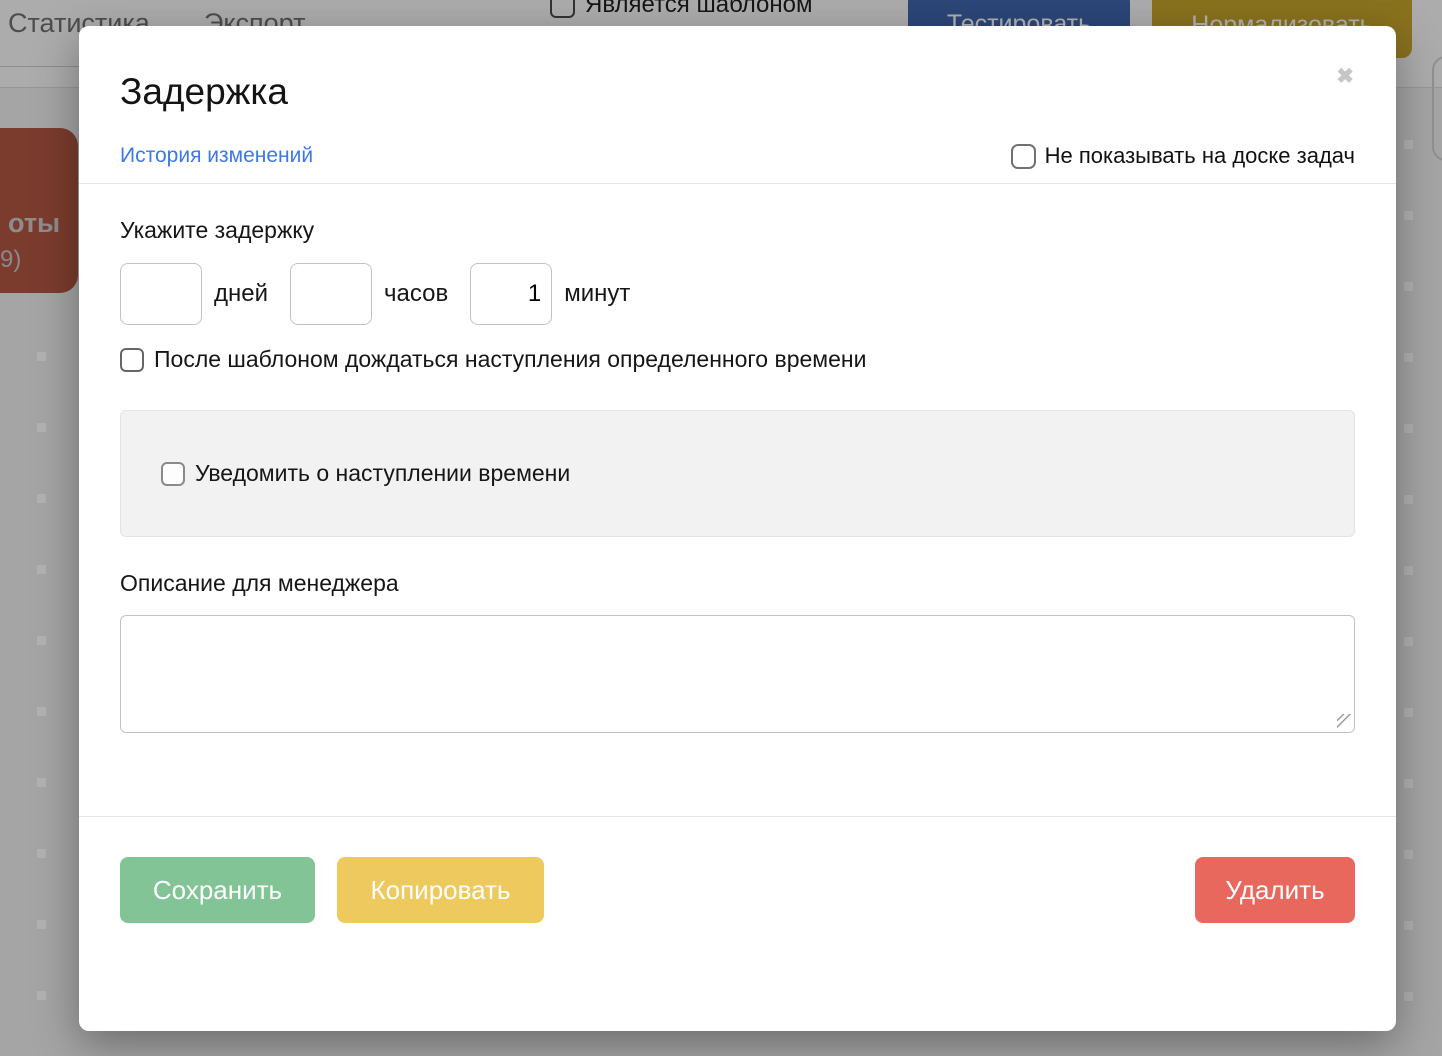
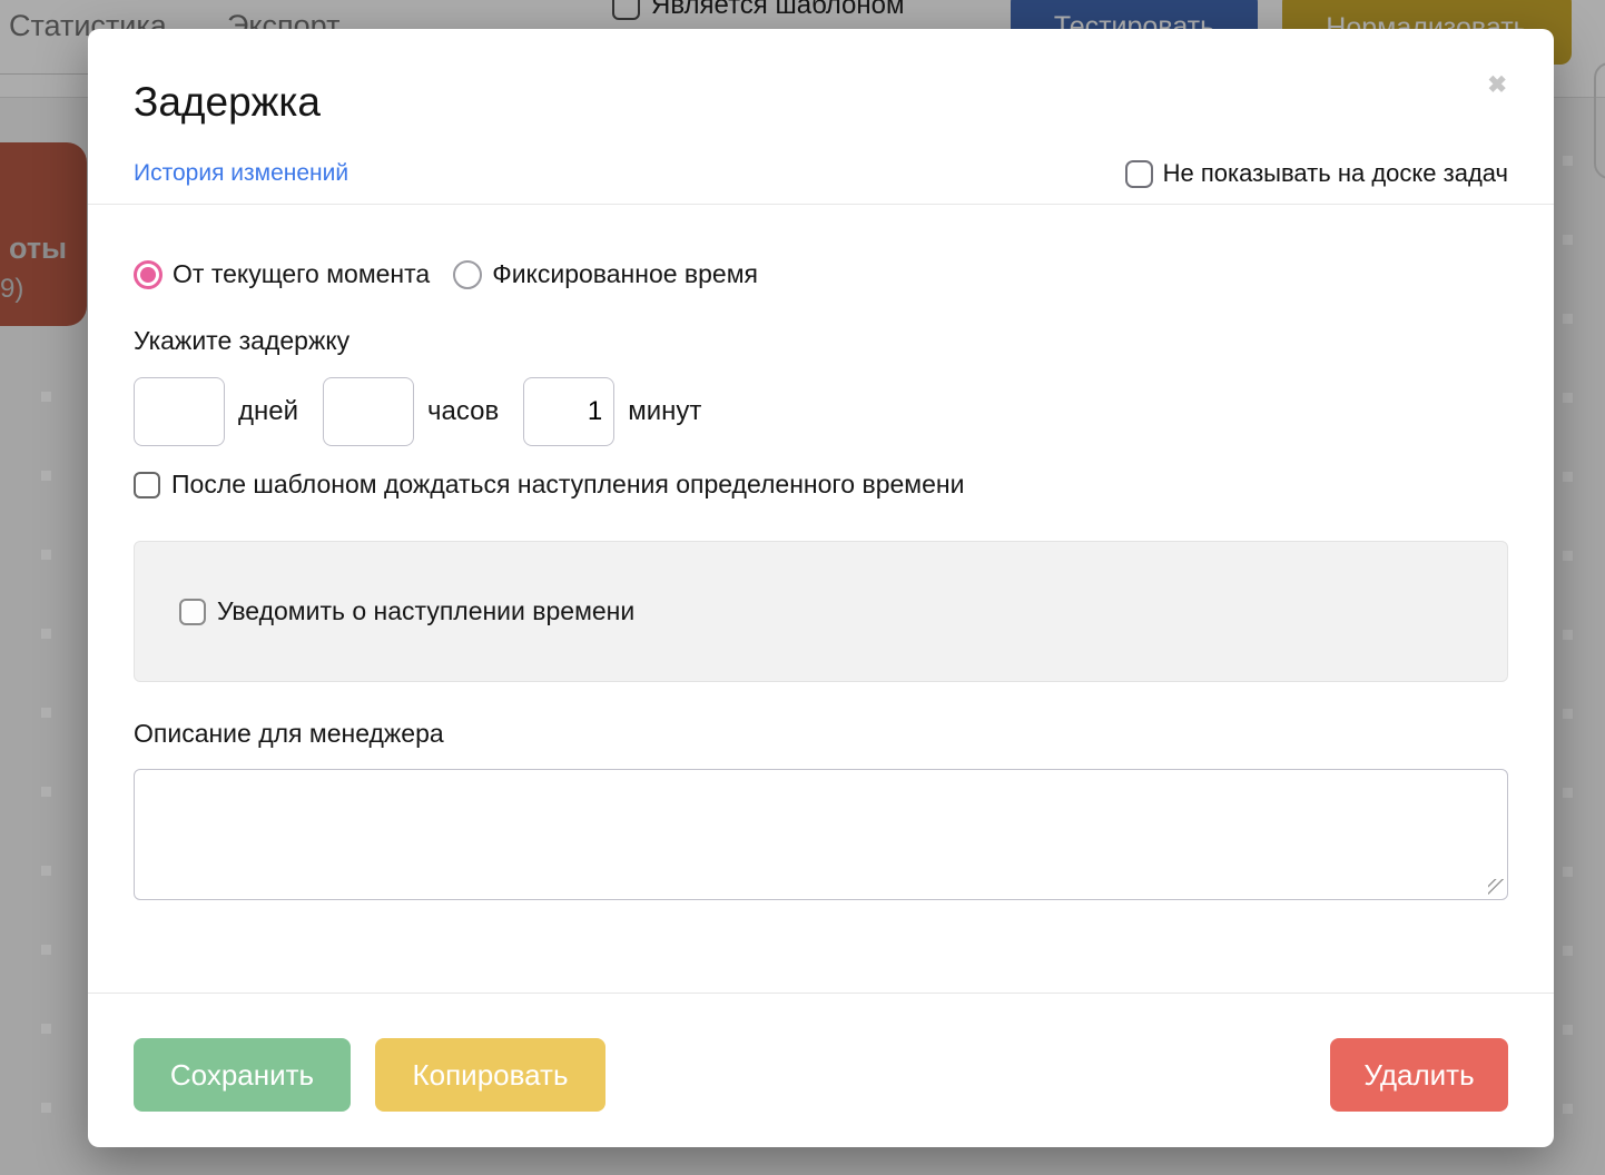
  Статистика
  Экспорт
  Является шаблоном
  Тестировать
  Нормализовать
  оты
  9)
  ✖
  Задержка
  История изменений
  Не показывать на доске задач
+ От текущего момента
+ Фиксированное время
  Укажите задержку
  дней
  часов
  1
  минут
  После шаблоном дождаться наступления определенного времени
  Уведомить о наступлении времени
  Описание для менеджера
  Сохранить
  Копировать
  Удалить
